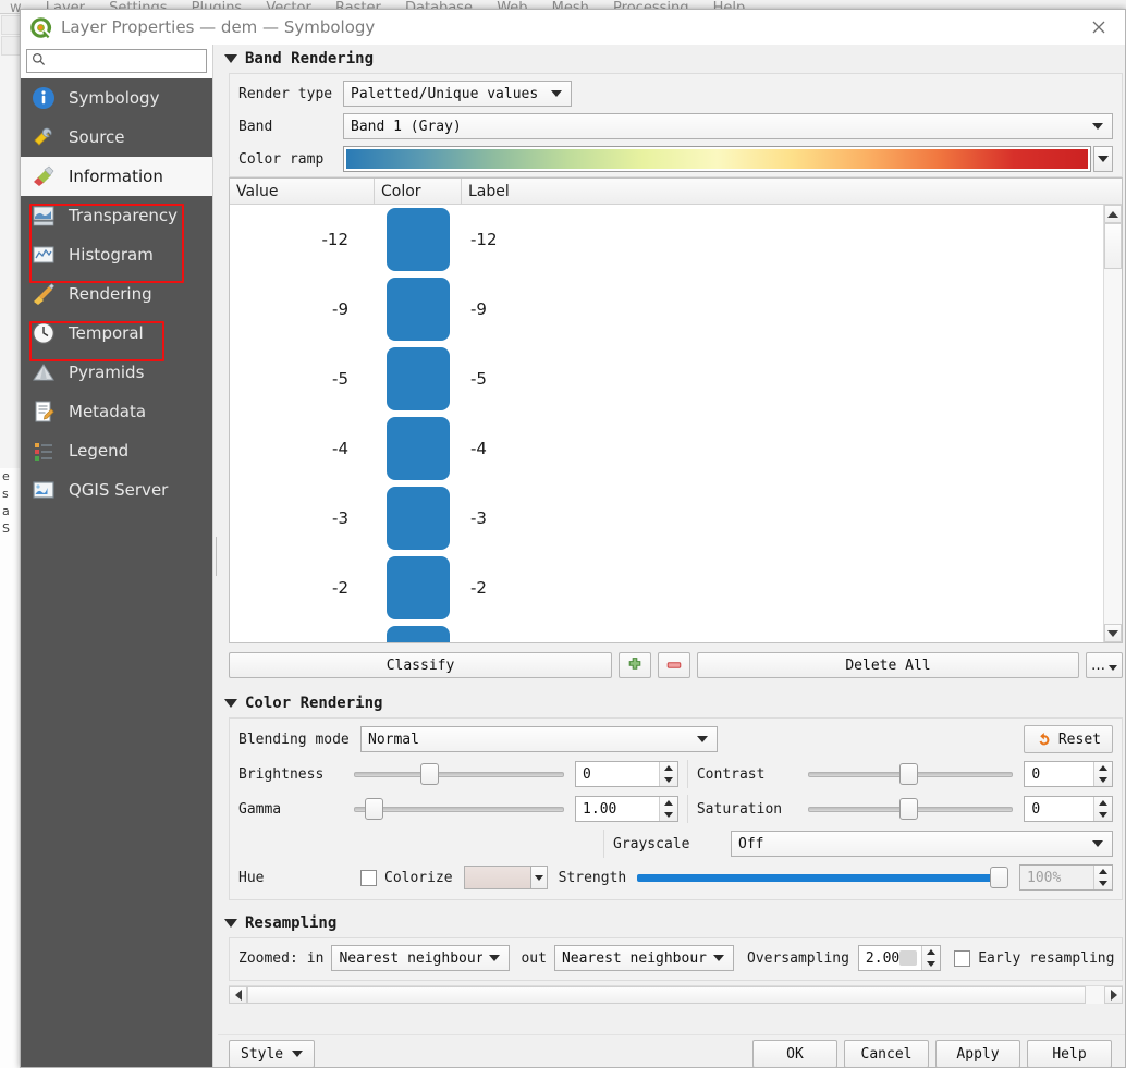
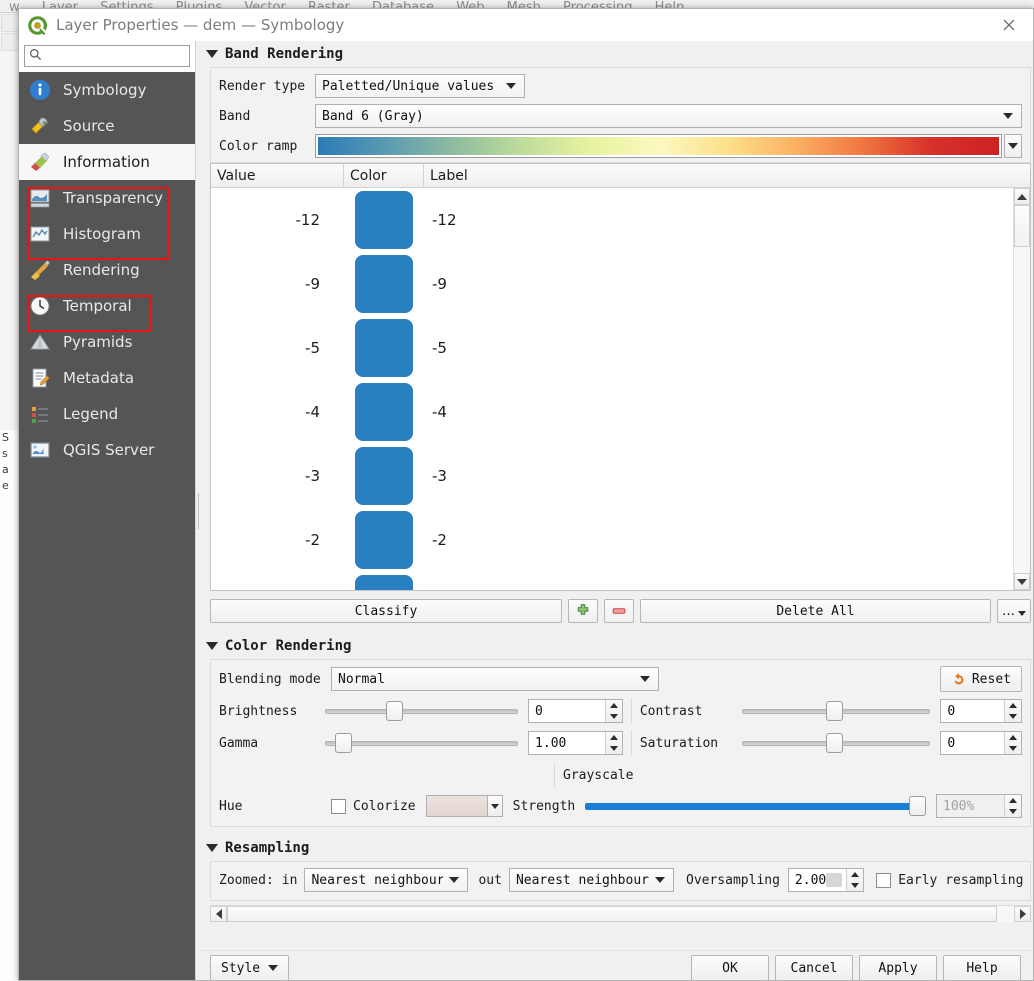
- e
+ S
  s
  a
- S
+ e
  Layer Properties — dem — Symbology
  Symbology
  Source
  Information
  Transparency
  Histogram
  Rendering
  Temporal
  Pyramids
  Metadata
  Legend
  QGIS Server
  Band Rendering
  Render type
  Paletted/Unique values
  Band
- Band 1 (Gray)
+ Band 6 (Gray)
  Color ramp
  Value
  Color
  Label
  -12
  -12
  -9
  -9
  -5
  -5
  -4
  -4
  -3
  -3
  -2
  -2
  Classify
  Delete All
  …
  Color Rendering
  Blending mode
  Normal
  Reset
  Brightness
  0
  Contrast
  0
  Gamma
  1.00
  Saturation
  0
  Grayscale
- Off
  Hue
  Colorize
  Strength
  100%
  Resampling
  Zoomed:
  in
  Nearest neighbour
  out
  Nearest neighbour
  Oversampling
  2.00
  Early resampling
  Style
  OK
  Cancel
  Apply
  Help
